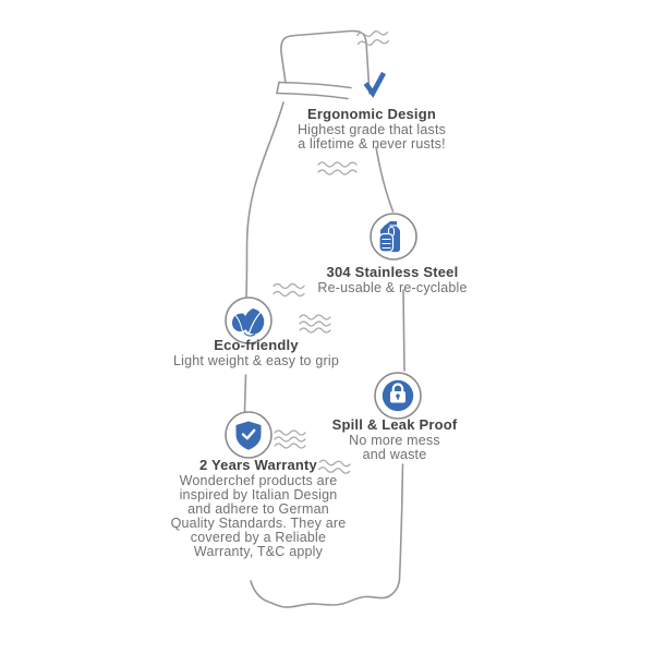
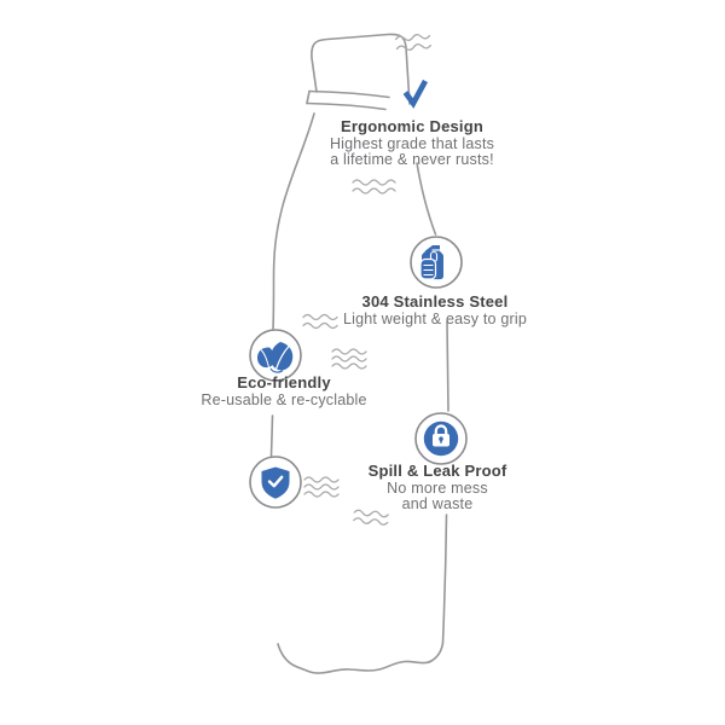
  Ergonomic Design
  Highest grade that lasts
  a lifetime & never rusts!
  304 Stainless Steel
- Re-usable & re-cyclable
+ Light weight & easy to grip
  Eco-friendly
- Light weight & easy to grip
+ Re-usable & re-cyclable
  Spill & Leak Proof
  No more mess
  and waste
- 2 Years Warranty
- Wonderchef products are
- inspired by Italian Design
- and adhere to German
- Quality Standards. They are
- covered by a Reliable
- Warranty, T&C apply
